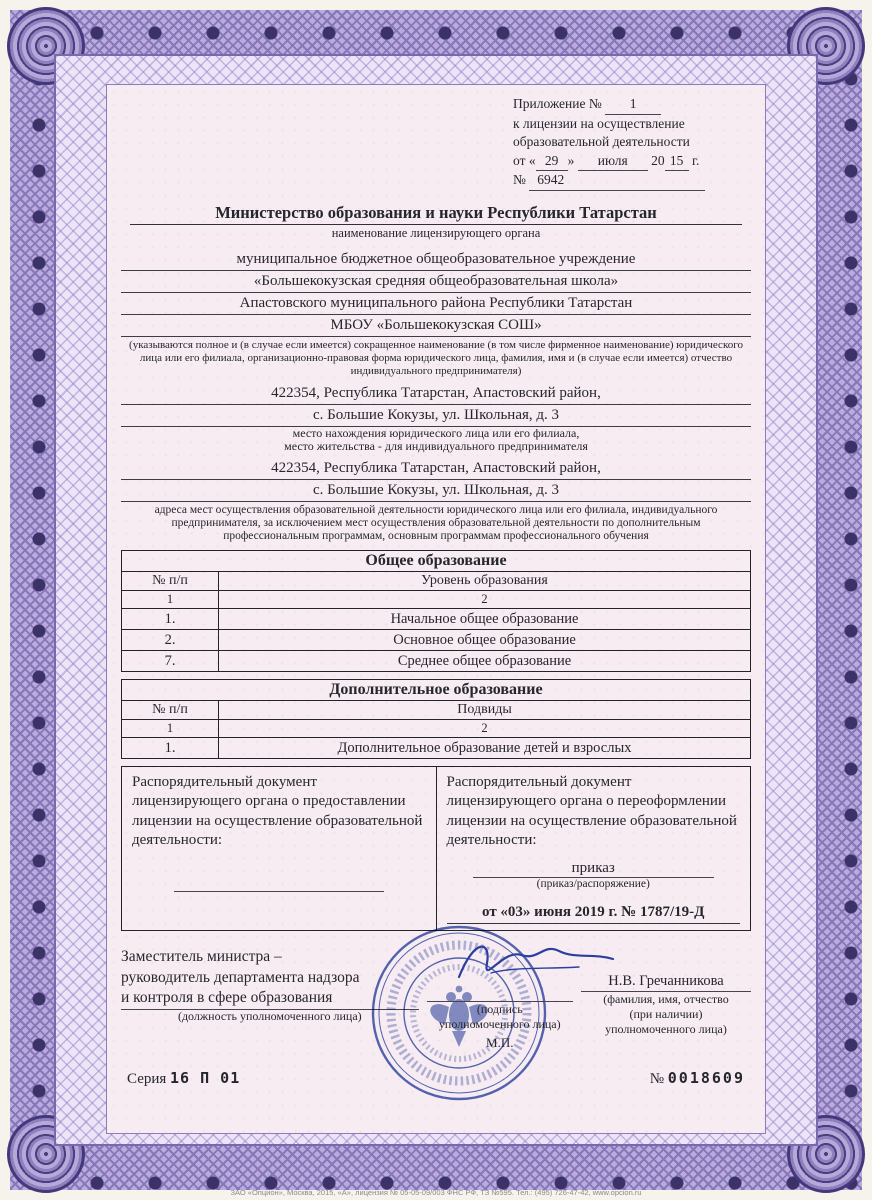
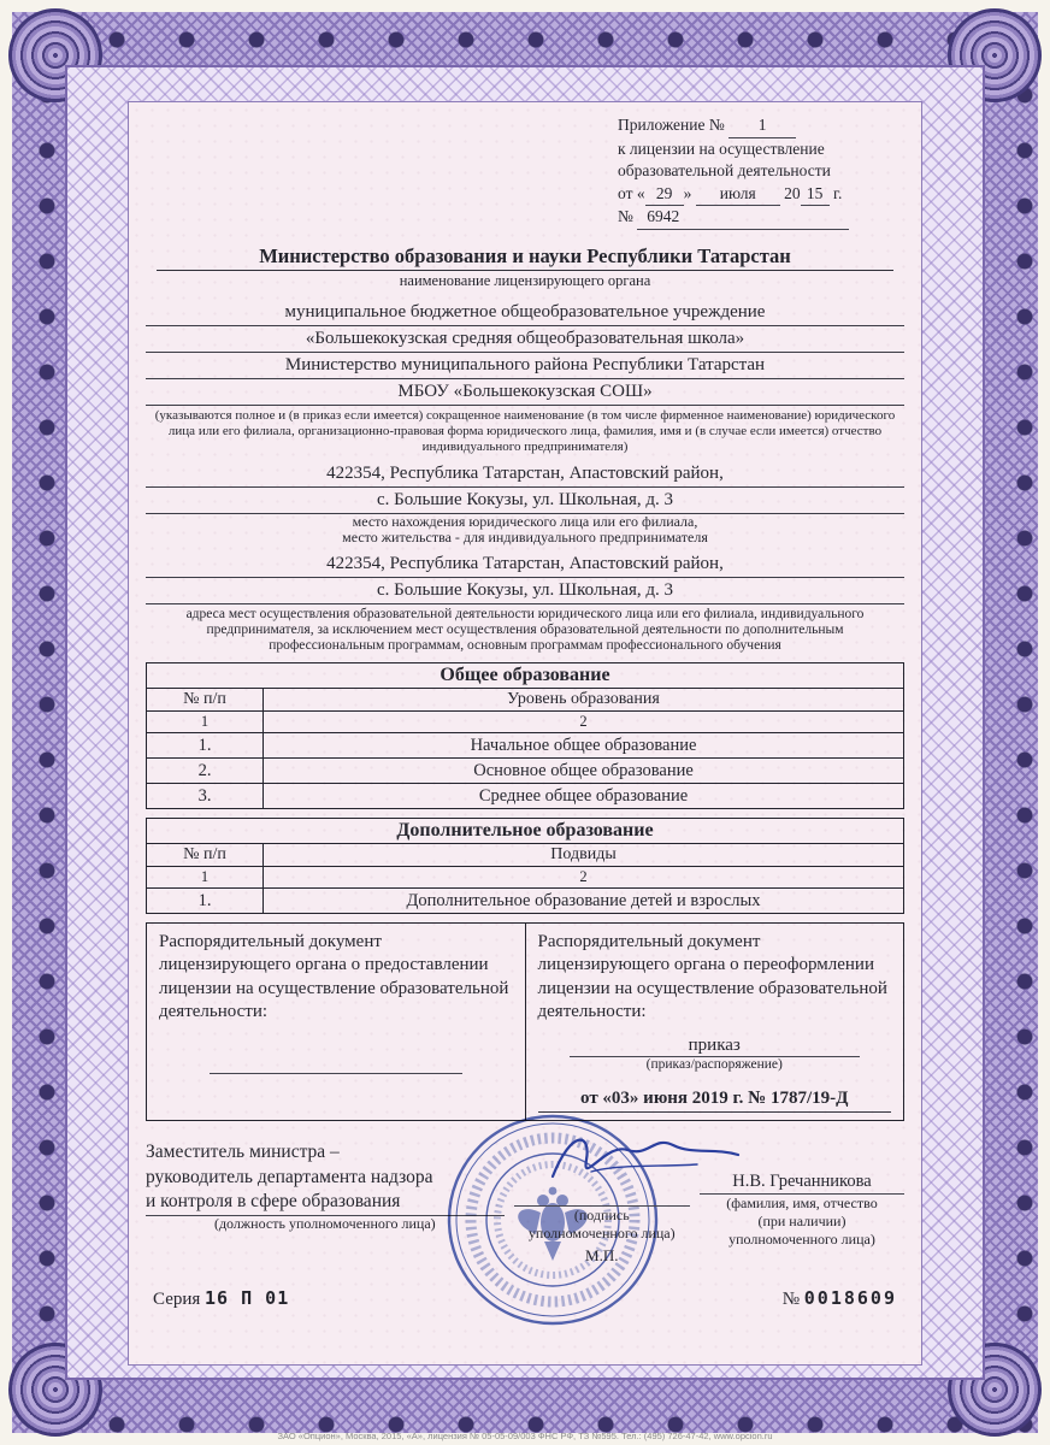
  Приложение № 1
  к лицензии на осуществление
  образовательной деятельности
  от « 29 » июля 20 15 г.
  № 6942
  Министерство образования и науки Республики Татарстан
  наименование лицензирующего органа
  муниципальное бюджетное общеобразовательное учреждение
  «Большекокузская средняя общеобразовательная школа»
- Апастовского муниципального района Республики Татарстан
+ Министерство муниципального района Республики Татарстан
  МБОУ «Большекокузская СОШ»
- (указываются полное и (в случае если имеется) сокращенное наименование (в том числе фирменное наименование) юридического лица или его филиала, организационно-правовая форма юридического лица, фамилия, имя и (в случае если имеется) отчество индивидуального предпринимателя)
+ (указываются полное и (в приказ если имеется) сокращенное наименование (в том числе фирменное наименование) юридического лица или его филиала, организационно-правовая форма юридического лица, фамилия, имя и (в случае если имеется) отчество индивидуального предпринимателя)
  422354, Республика Татарстан, Апастовский район,
  с. Большие Кокузы, ул. Школьная, д. 3
  место нахождения юридического лица или его филиала,
  место жительства - для индивидуального предпринимателя
  422354, Республика Татарстан, Апастовский район,
  с. Большие Кокузы, ул. Школьная, д. 3
  адреса мест осуществления образовательной деятельности юридического лица или его филиала, индивидуального предпринимателя, за исключением мест осуществления образовательной деятельности по дополнительным профессиональным программам, основным программам профессионального обучения
  Общее образование
  № п/п	Уровень образования
  1	2
  1.	Начальное общее образование
  2.	Основное общее образование
- 7.	Среднее общее образование
+ 3.	Среднее общее образование
  Дополнительное образование
  № п/п	Подвиды
  1	2
  1.	Дополнительное образование детей и взрослых
  Распорядительный документ лицензирующего органа о предоставлении лицензии на осуществление образовательной деятельности:	Распорядительный документ лицензирующего органа о переоформлении лицензии на осуществление образовательной деятельности: приказ (приказ/распоряжение) от «03» июня 2019 г. № 1787/19-Д
  Заместитель министра –
  руководитель департамента надзора
  и контроля в сфере образования
  (должность уполномоченного лица)
  (подпись
  уполномоченного лица)
  М.П.
  Н.В. Гречанникова
  (фамилия, имя, отчество
  (при наличии)
  уполномоченного лица)
  Серия 16 П 01
  № 0018609
  ЗАО «Опцион», Москва, 2015, «А», лицензия № 05-05-09/003 ФНС РФ, ТЗ №595. Тел.: (495) 726-47-42, www.opcion.ru
